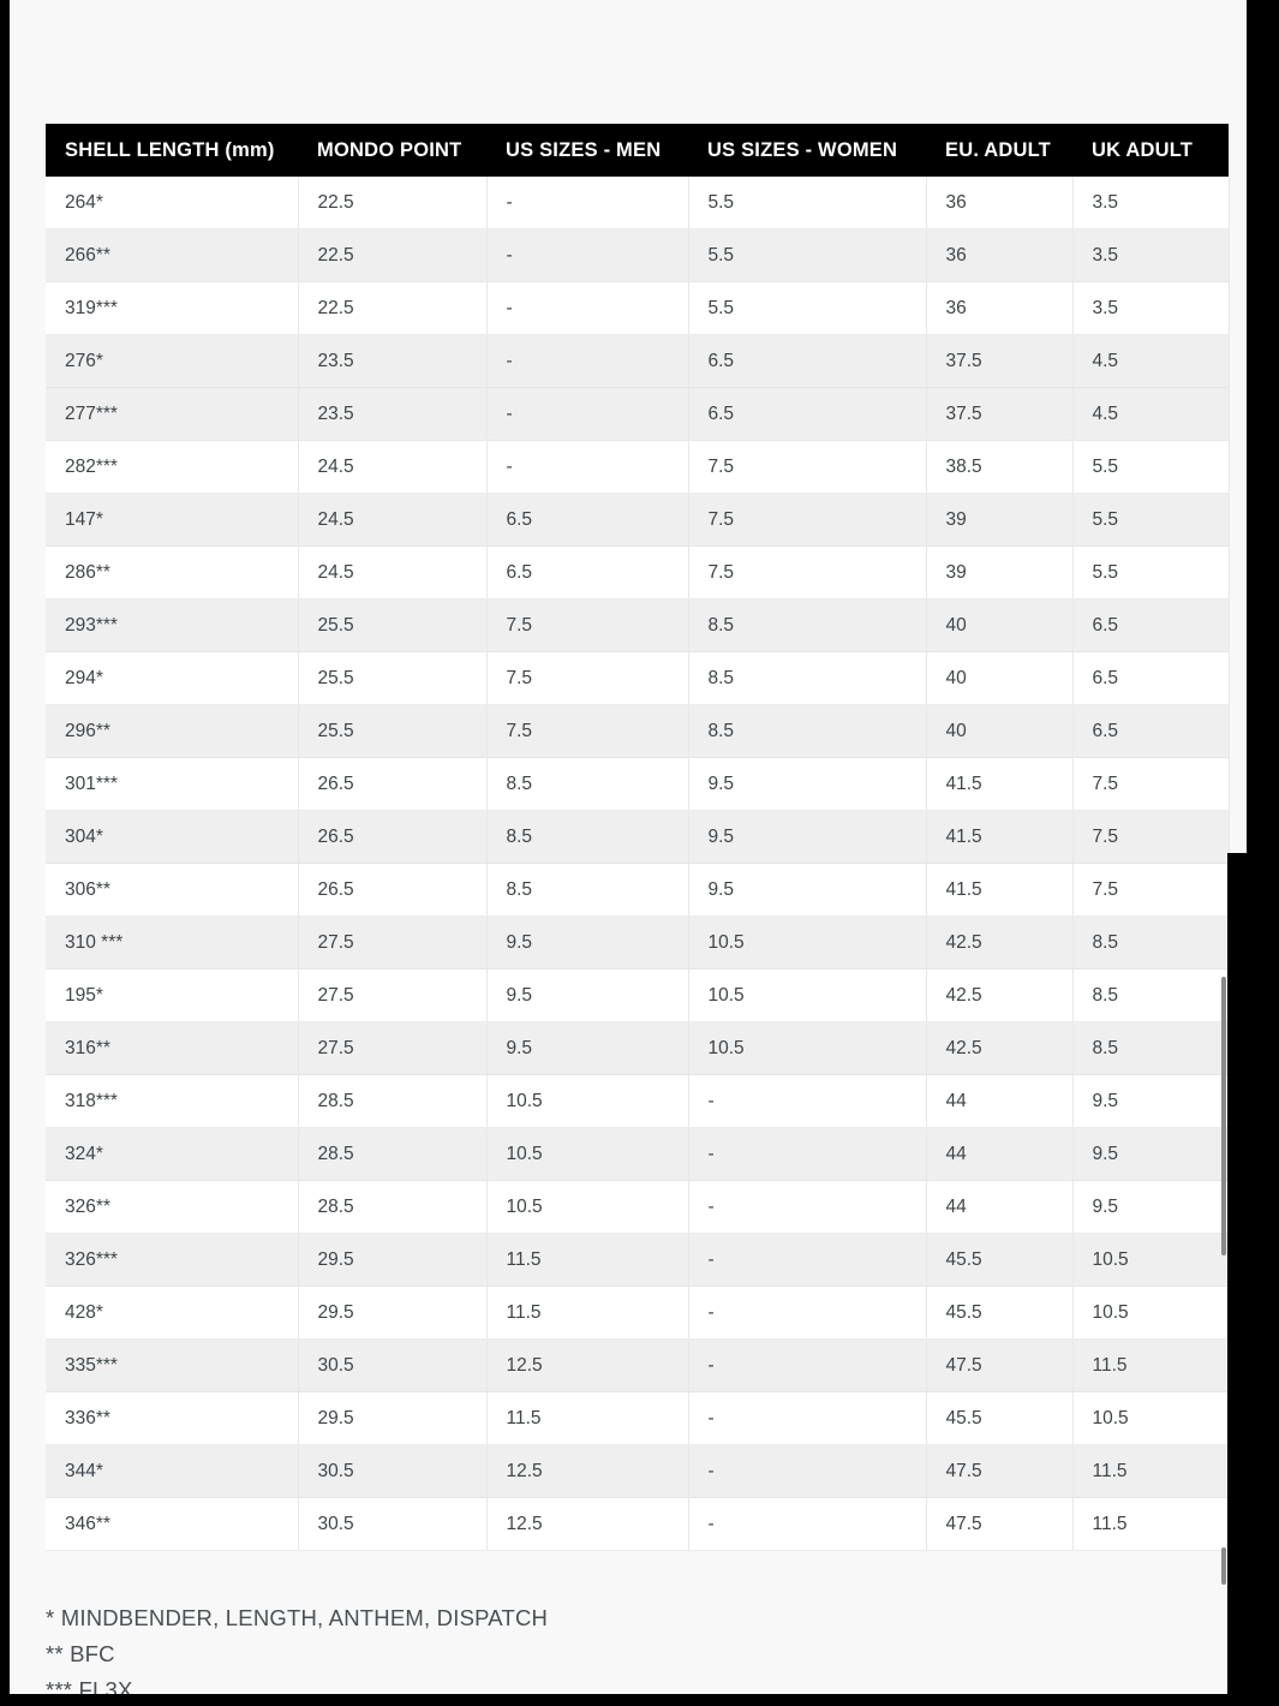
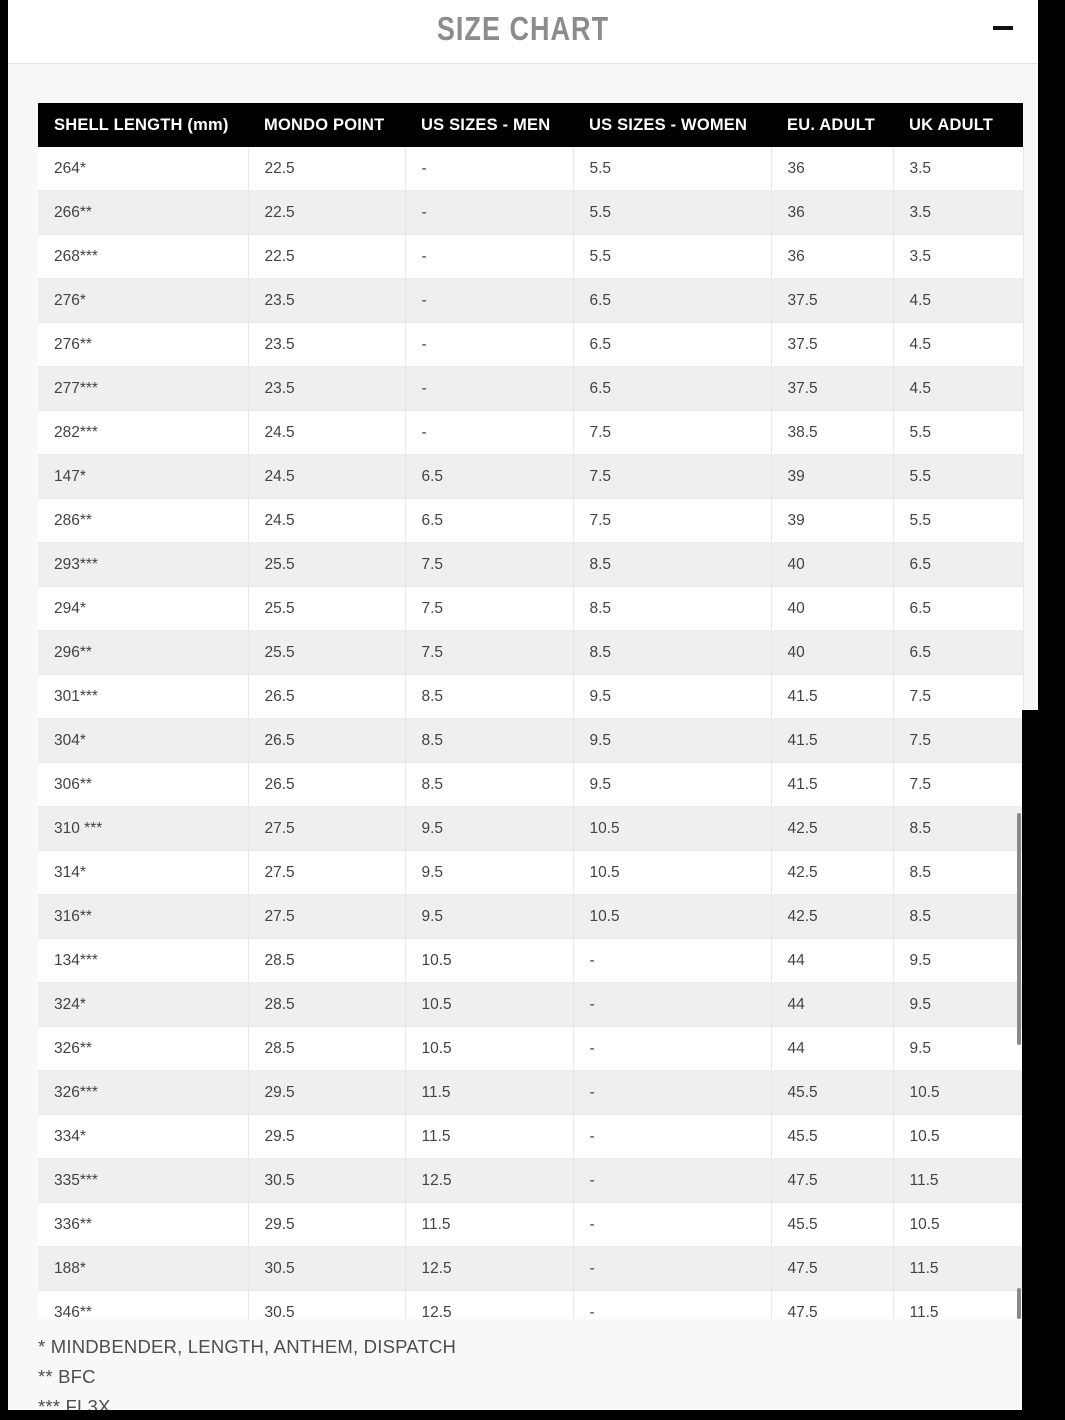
+ SIZE CHART
  SHELL LENGTH (mm)	MONDO POINT	US SIZES - MEN	US SIZES - WOMEN	EU. ADULT	UK ADULT
  264*	22.5	-	5.5	36	3.5
  266**	22.5	-	5.5	36	3.5
- 319***	22.5	-	5.5	36	3.5
+ 268***	22.5	-	5.5	36	3.5
  276*	23.5	-	6.5	37.5	4.5
+ 276**	23.5	-	6.5	37.5	4.5
  277***	23.5	-	6.5	37.5	4.5
  282***	24.5	-	7.5	38.5	5.5
  147*	24.5	6.5	7.5	39	5.5
  286**	24.5	6.5	7.5	39	5.5
  293***	25.5	7.5	8.5	40	6.5
  294*	25.5	7.5	8.5	40	6.5
  296**	25.5	7.5	8.5	40	6.5
  301***	26.5	8.5	9.5	41.5	7.5
  304*	26.5	8.5	9.5	41.5	7.5
  306**	26.5	8.5	9.5	41.5	7.5
  310 ***	27.5	9.5	10.5	42.5	8.5
- 195*	27.5	9.5	10.5	42.5	8.5
+ 314*	27.5	9.5	10.5	42.5	8.5
  316**	27.5	9.5	10.5	42.5	8.5
- 318***	28.5	10.5	-	44	9.5
+ 134***	28.5	10.5	-	44	9.5
  324*	28.5	10.5	-	44	9.5
  326**	28.5	10.5	-	44	9.5
  326***	29.5	11.5	-	45.5	10.5
- 428*	29.5	11.5	-	45.5	10.5
+ 334*	29.5	11.5	-	45.5	10.5
  335***	30.5	12.5	-	47.5	11.5
  336**	29.5	11.5	-	45.5	10.5
- 344*	30.5	12.5	-	47.5	11.5
+ 188*	30.5	12.5	-	47.5	11.5
  346**	30.5	12.5	-	47.5	11.5
  * MINDBENDER, LENGTH, ANTHEM, DISPATCH
  ** BFC
  *** FL3X
